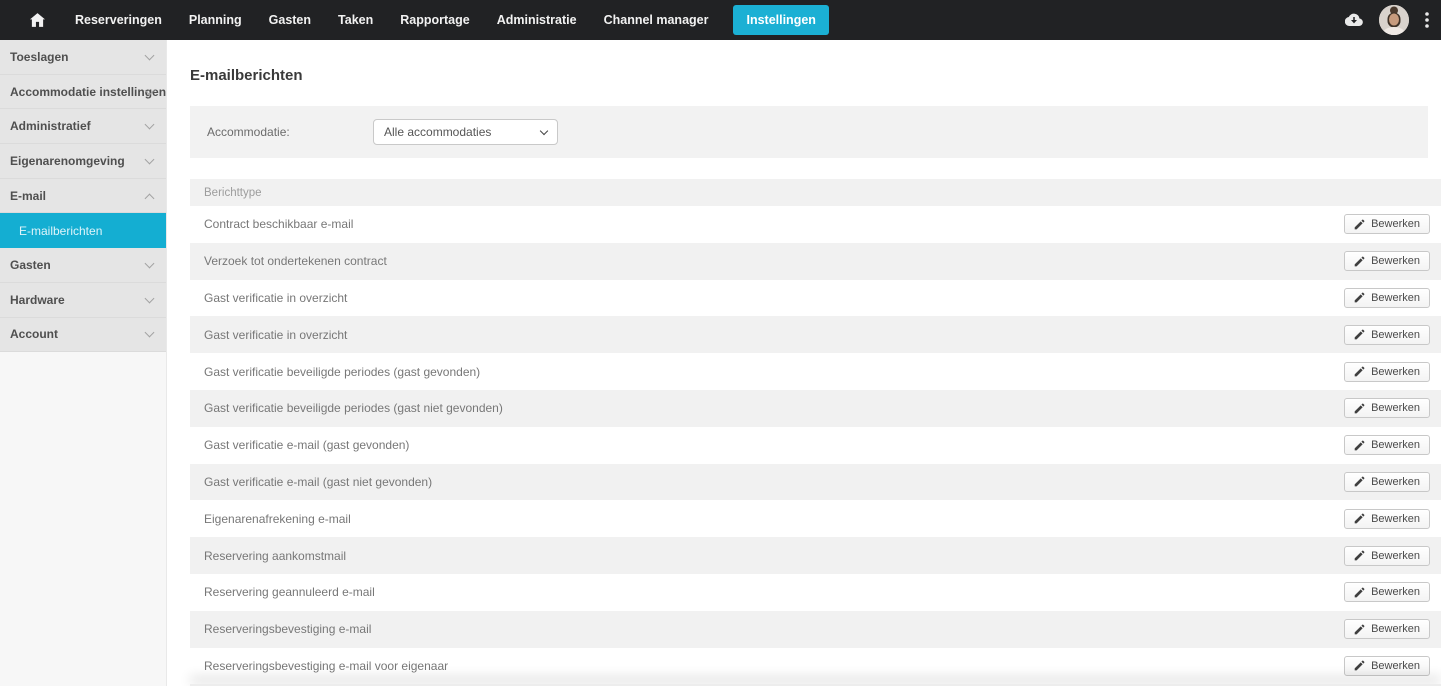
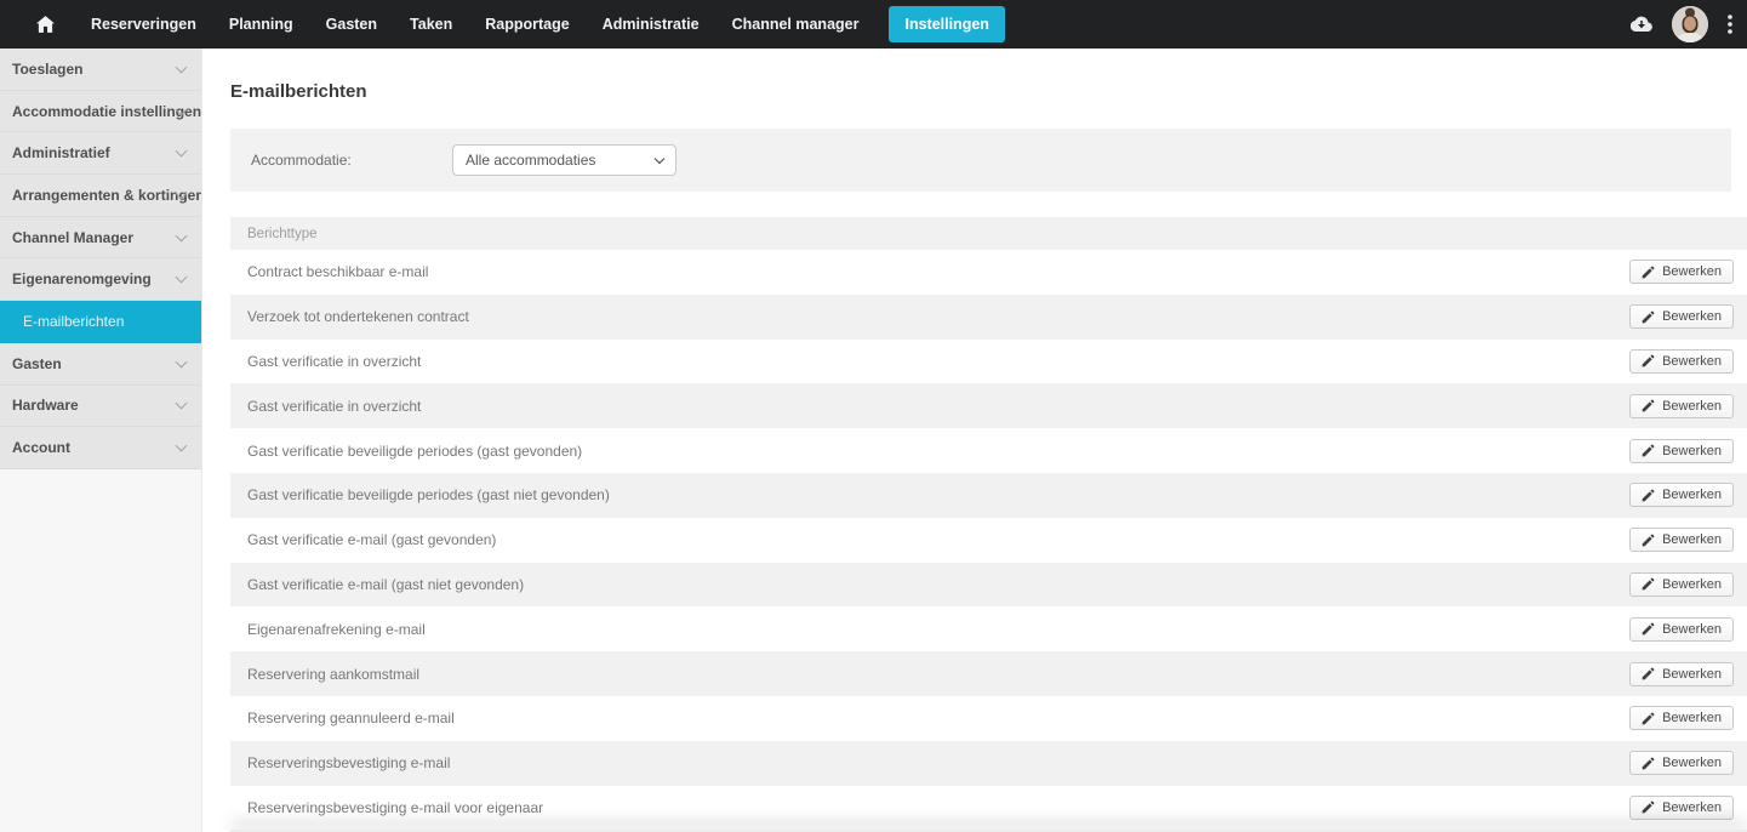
  Reserveringen
  Planning
  Gasten
  Taken
  Rapportage
  Administratie
  Channel manager
  Instellingen
  Toeslagen
  Accommodatie instellingen
  Administratief
+ Arrangementen & kortingen
+ Channel Manager
  Eigenarenomgeving
- E-mail
  E-mailberichten
  Gasten
  Hardware
  Account
  E-mailberichten
  Accommodatie:
  Alle accommodaties
  Berichttype
  Contract beschikbaar e-mail
  Bewerken
  Verzoek tot ondertekenen contract
  Bewerken
  Gast verificatie in overzicht
  Bewerken
  Gast verificatie in overzicht
  Bewerken
  Gast verificatie beveiligde periodes (gast gevonden)
  Bewerken
  Gast verificatie beveiligde periodes (gast niet gevonden)
  Bewerken
  Gast verificatie e-mail (gast gevonden)
  Bewerken
  Gast verificatie e-mail (gast niet gevonden)
  Bewerken
  Eigenarenafrekening e-mail
  Bewerken
  Reservering aankomstmail
  Bewerken
  Reservering geannuleerd e-mail
  Bewerken
  Reserveringsbevestiging e-mail
  Bewerken
  Reserveringsbevestiging e-mail voor eigenaar
  Bewerken
